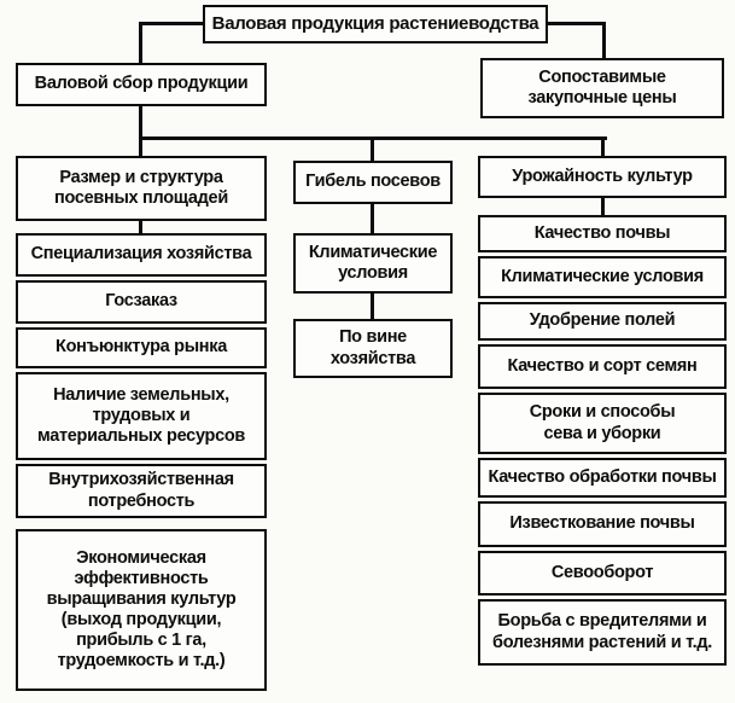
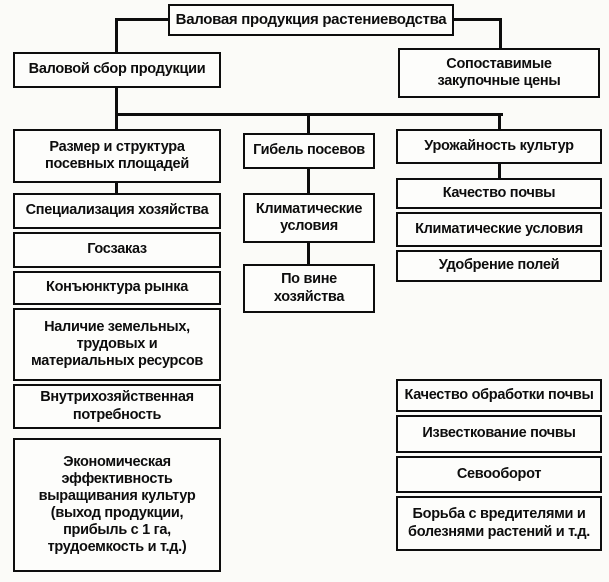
  Валовая продукция растениеводства
  Валовой сбор продукции
  Сопоставимые
  закупочные цены
  Размер и структура
  посевных площадей
  Гибель посевов
  Урожайность культур
  Специализация хозяйства
  Госзаказ
  Конъюнктура рынка
  Наличие земельных,
  трудовых и
  материальных ресурсов
  Внутрихозяйственная
  потребность
  Экономическая
  эффективность
  выращивания культур
  (выход продукции,
  прибыль с 1 га,
  трудоемкость и т.д.)
  Климатические
  условия
  По вине
  хозяйства
  Качество почвы
  Климатические условия
  Удобрение полей
- Качество и сорт семян
- Сроки и способы
- сева и уборки
  Качество обработки почвы
  Известкование почвы
  Севооборот
  Борьба с вредителями и
  болезнями растений и т.д.
